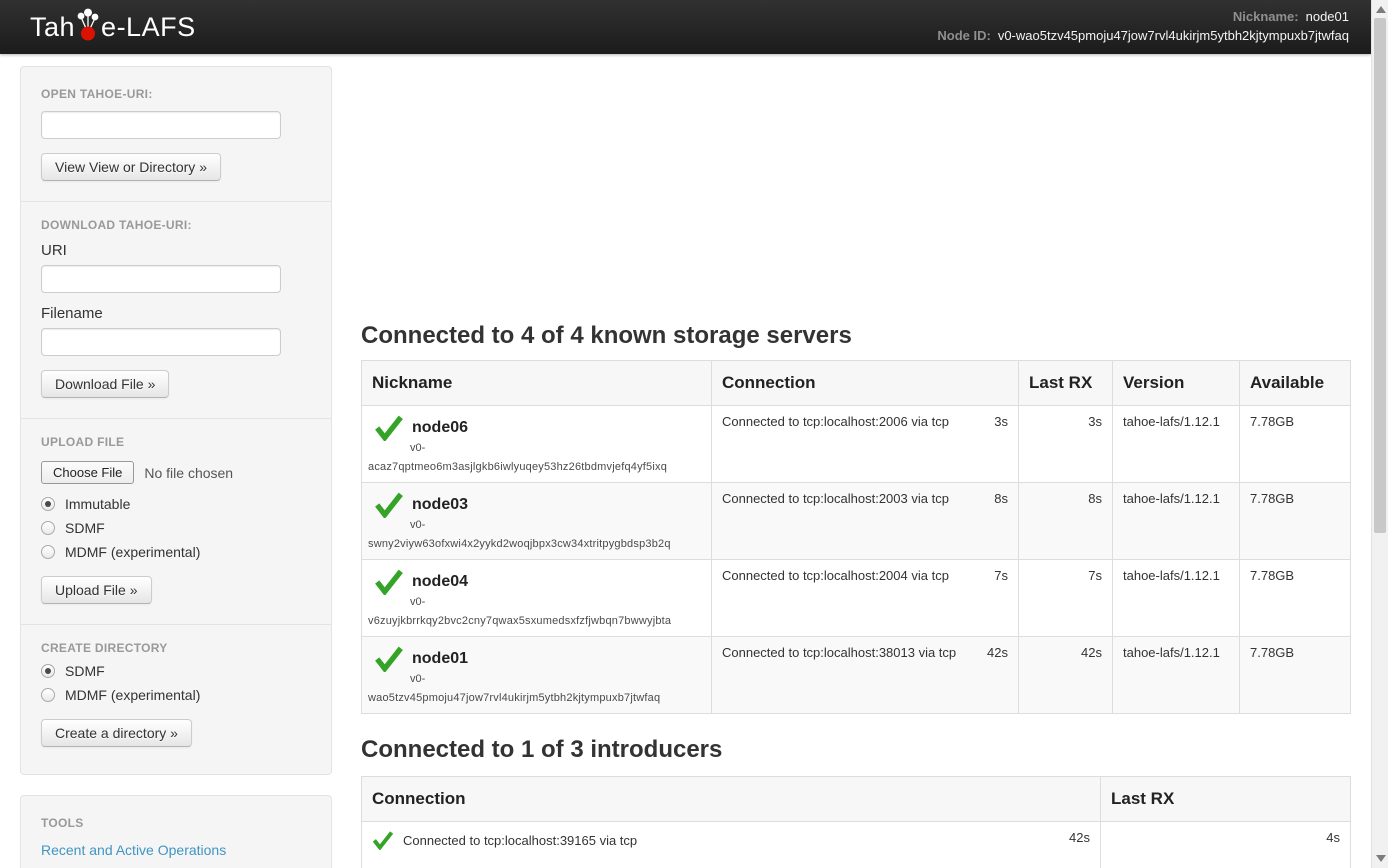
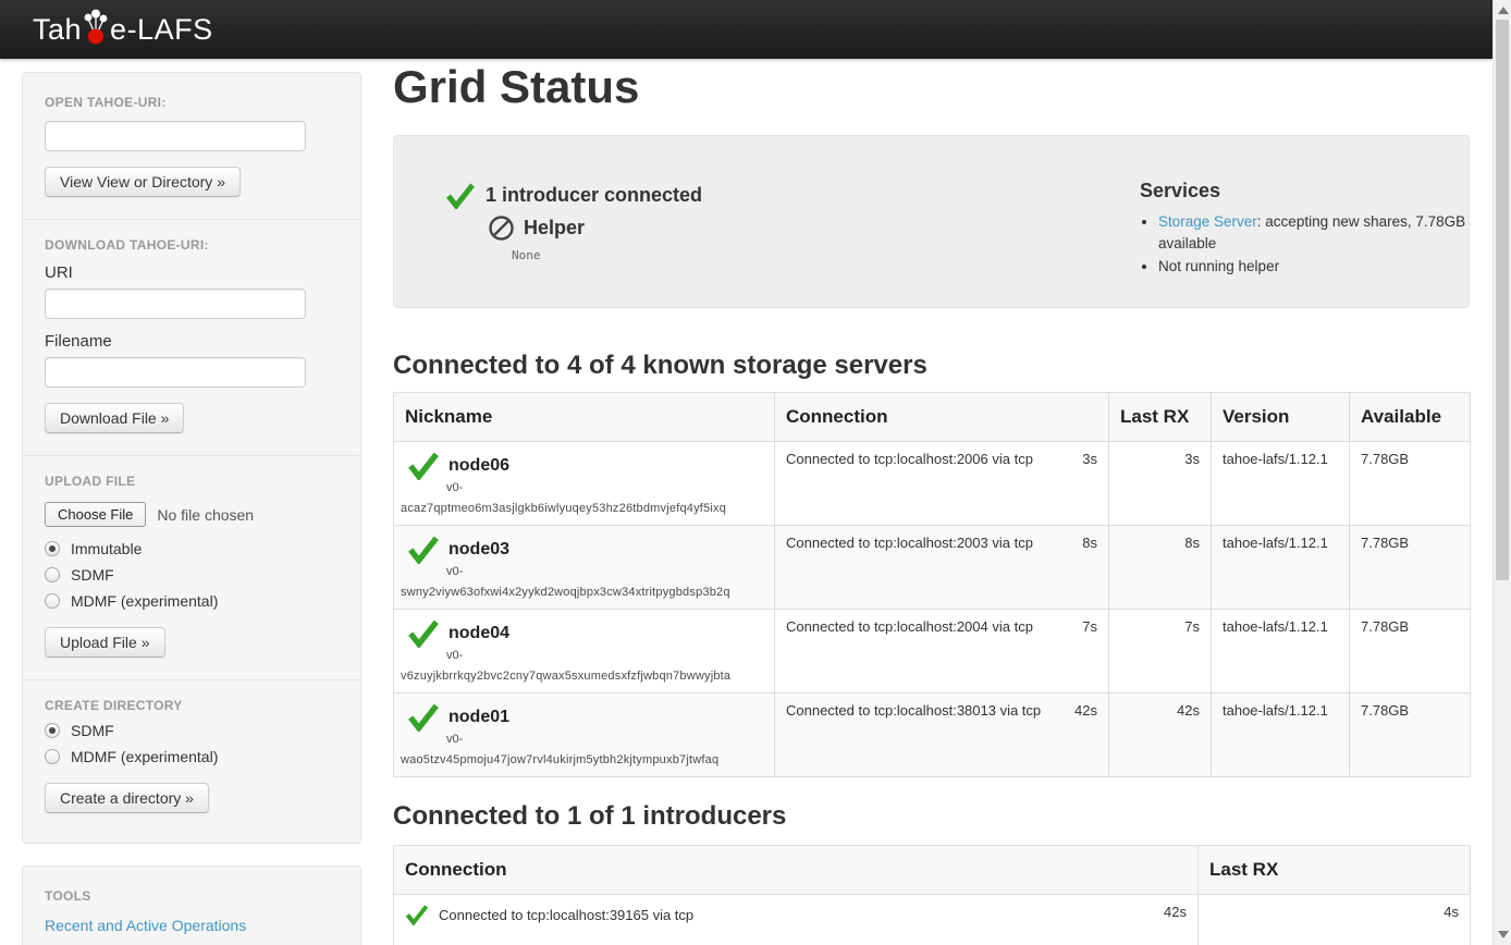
  Tah
  e-LAFS
- Nickname:
- node01
- Node ID:
- v0-wao5tzv45pmoju47jow7rvl4ukirjm5ytbh2kjtympuxb7jtwfaq
  OPEN TAHOE-URI:
  View View or Directory »
  DOWNLOAD TAHOE-URI:
  URI
  Filename
  Download File »
  UPLOAD FILE
  Choose File
  No file chosen
  Immutable
  SDMF
  MDMF (experimental)
  Upload File »
  CREATE DIRECTORY
  SDMF
  MDMF (experimental)
  Create a directory »
  TOOLS
  Recent and Active Operations
+ Grid Status
+ 1 introducer connected
+ Helper
+ None
+ Services
+ Storage Server: accepting new shares, 7.78GB available
+ Not running helper
  Connected to 4 of 4 known storage servers
  Nickname	Connection	Last RX	Version	Available
  node06 v0- acaz7qptmeo6m3asjlgkb6iwlyuqey53hz26tbdmvjefq4yf5ixq	Connected to tcp:localhost:2006 via tcp 3s	3s	tahoe-lafs/1.12.1	7.78GB
  node03 v0- swny2viyw63ofxwi4x2yykd2woqjbpx3cw34xtritpygbdsp3b2q	Connected to tcp:localhost:2003 via tcp 8s	8s	tahoe-lafs/1.12.1	7.78GB
  node04 v0- v6zuyjkbrrkqy2bvc2cny7qwax5sxumedsxfzfjwbqn7bwwyjbta	Connected to tcp:localhost:2004 via tcp 7s	7s	tahoe-lafs/1.12.1	7.78GB
  node01 v0- wao5tzv45pmoju47jow7rvl4ukirjm5ytbh2kjtympuxb7jtwfaq	Connected to tcp:localhost:38013 via tcp 42s	42s	tahoe-lafs/1.12.1	7.78GB
- Connected to 1 of 3 introducers
+ Connected to 1 of 1 introducers
  Connection	Last RX
  Connected to tcp:localhost:39165 via tcp 42s	4s
